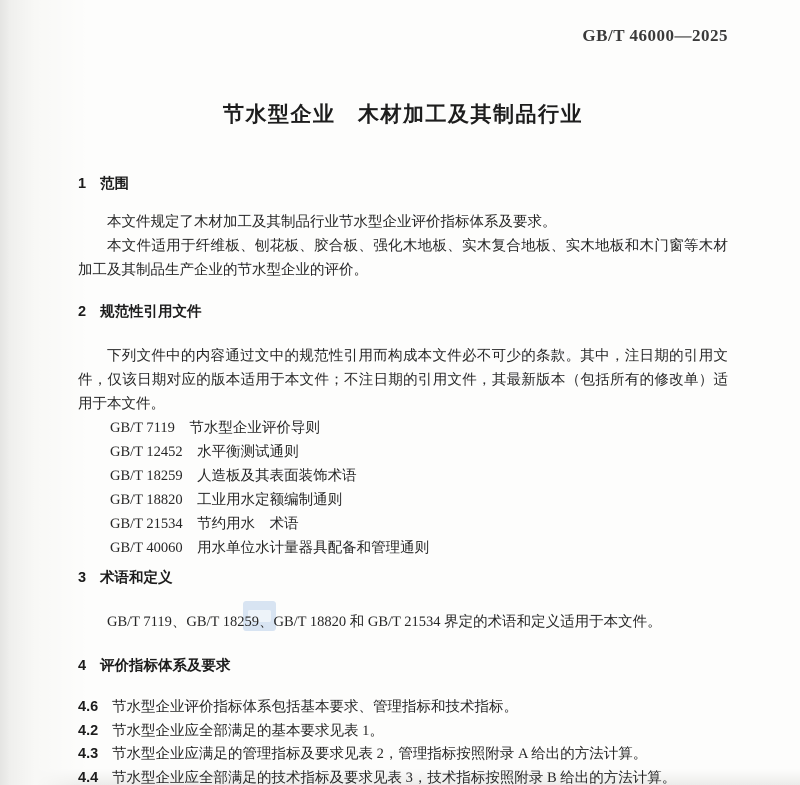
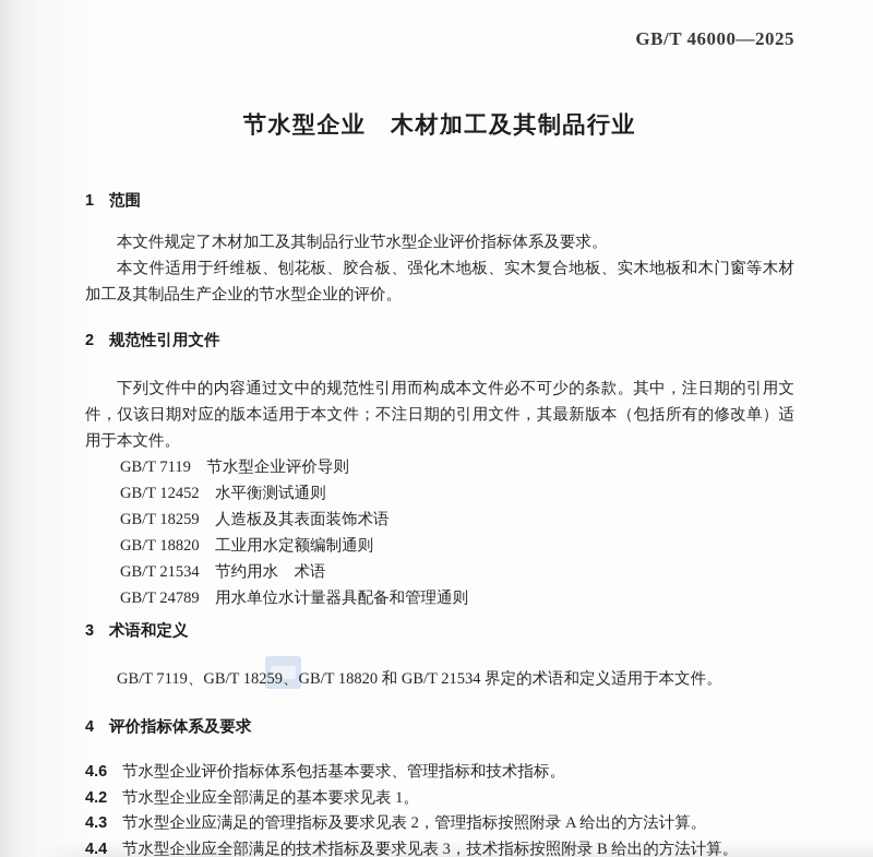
  GB/T 46000—2025
  节水型企业 木材加工及其制品行业
  1 范围
  本文件规定了木材加工及其制品行业节水型企业评价指标体系及要求。
  本文件适用于纤维板、刨花板、胶合板、强化木地板、实木复合地板、实木地板和木门窗等木材加工及其制品生产企业的节水型企业的评价。
  2 规范性引用文件
  下列文件中的内容通过文中的规范性引用而构成本文件必不可少的条款。其中，注日期的引用文件，仅该日期对应的版本适用于本文件；不注日期的引用文件，其最新版本（包括所有的修改单）适用于本文件。
  GB/T 7119 节水型企业评价导则
  GB/T 12452 水平衡测试通则
  GB/T 18259 人造板及其表面装饰术语
  GB/T 18820 工业用水定额编制通则
  GB/T 21534 节约用水 术语
- GB/T 40060 用水单位水计量器具配备和管理通则
+ GB/T 24789 用水单位水计量器具配备和管理通则
  3 术语和定义
  GB/T 7119、GB/T 18259、GB/T 18820 和 GB/T 21534 界定的术语和定义适用于本文件。
  4 评价指标体系及要求
  4.6 节水型企业评价指标体系包括基本要求、管理指标和技术指标。
  4.2 节水型企业应全部满足的基本要求见表 1。
  4.3 节水型企业应满足的管理指标及要求见表 2，管理指标按照附录 A 给出的方法计算。
  4.4 节水型企业应全部满足的技术指标及要求见表 3，技术指标按照附录 B 给出的方法计算。
